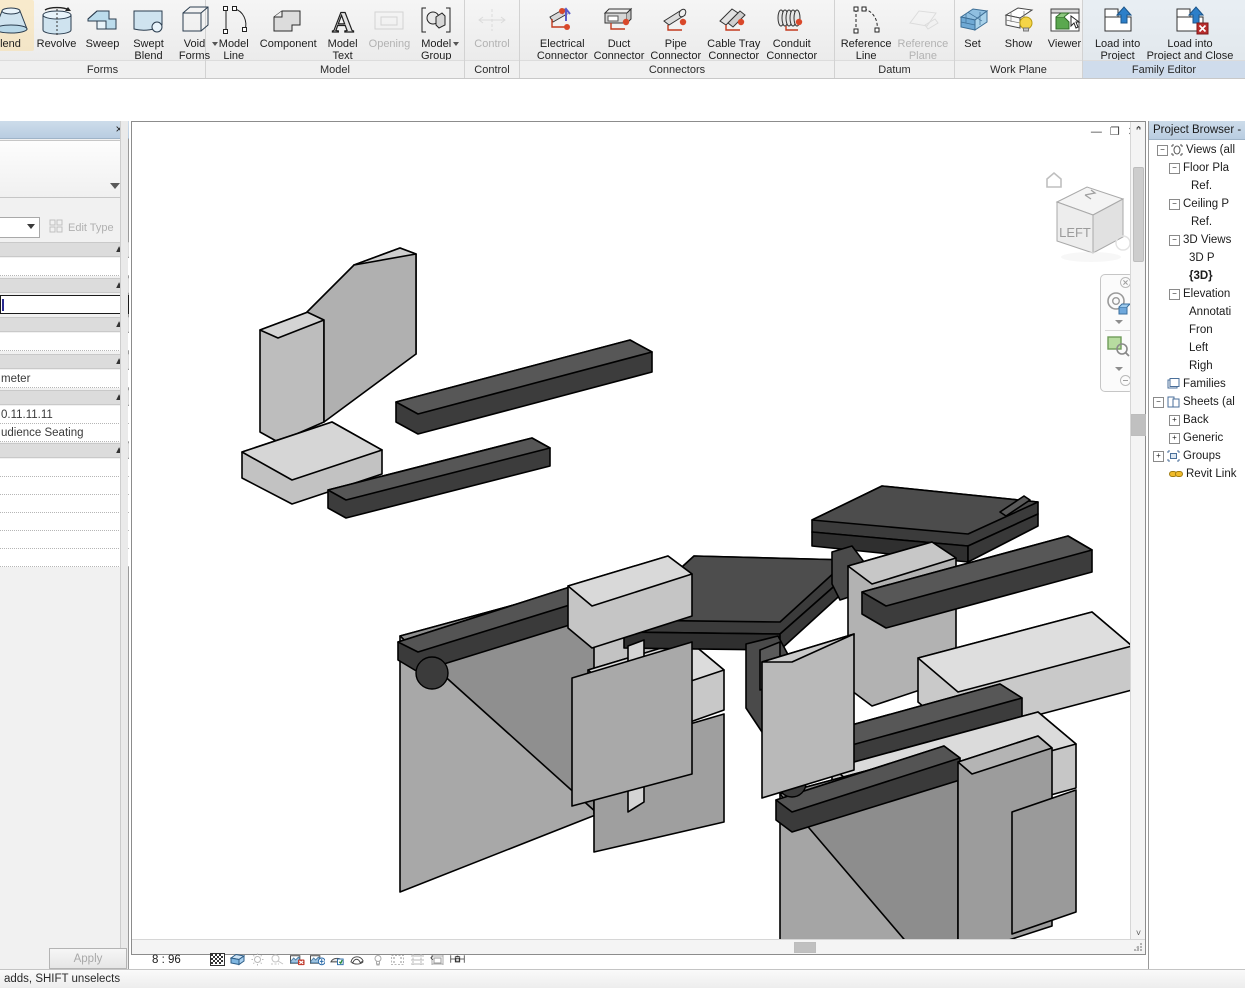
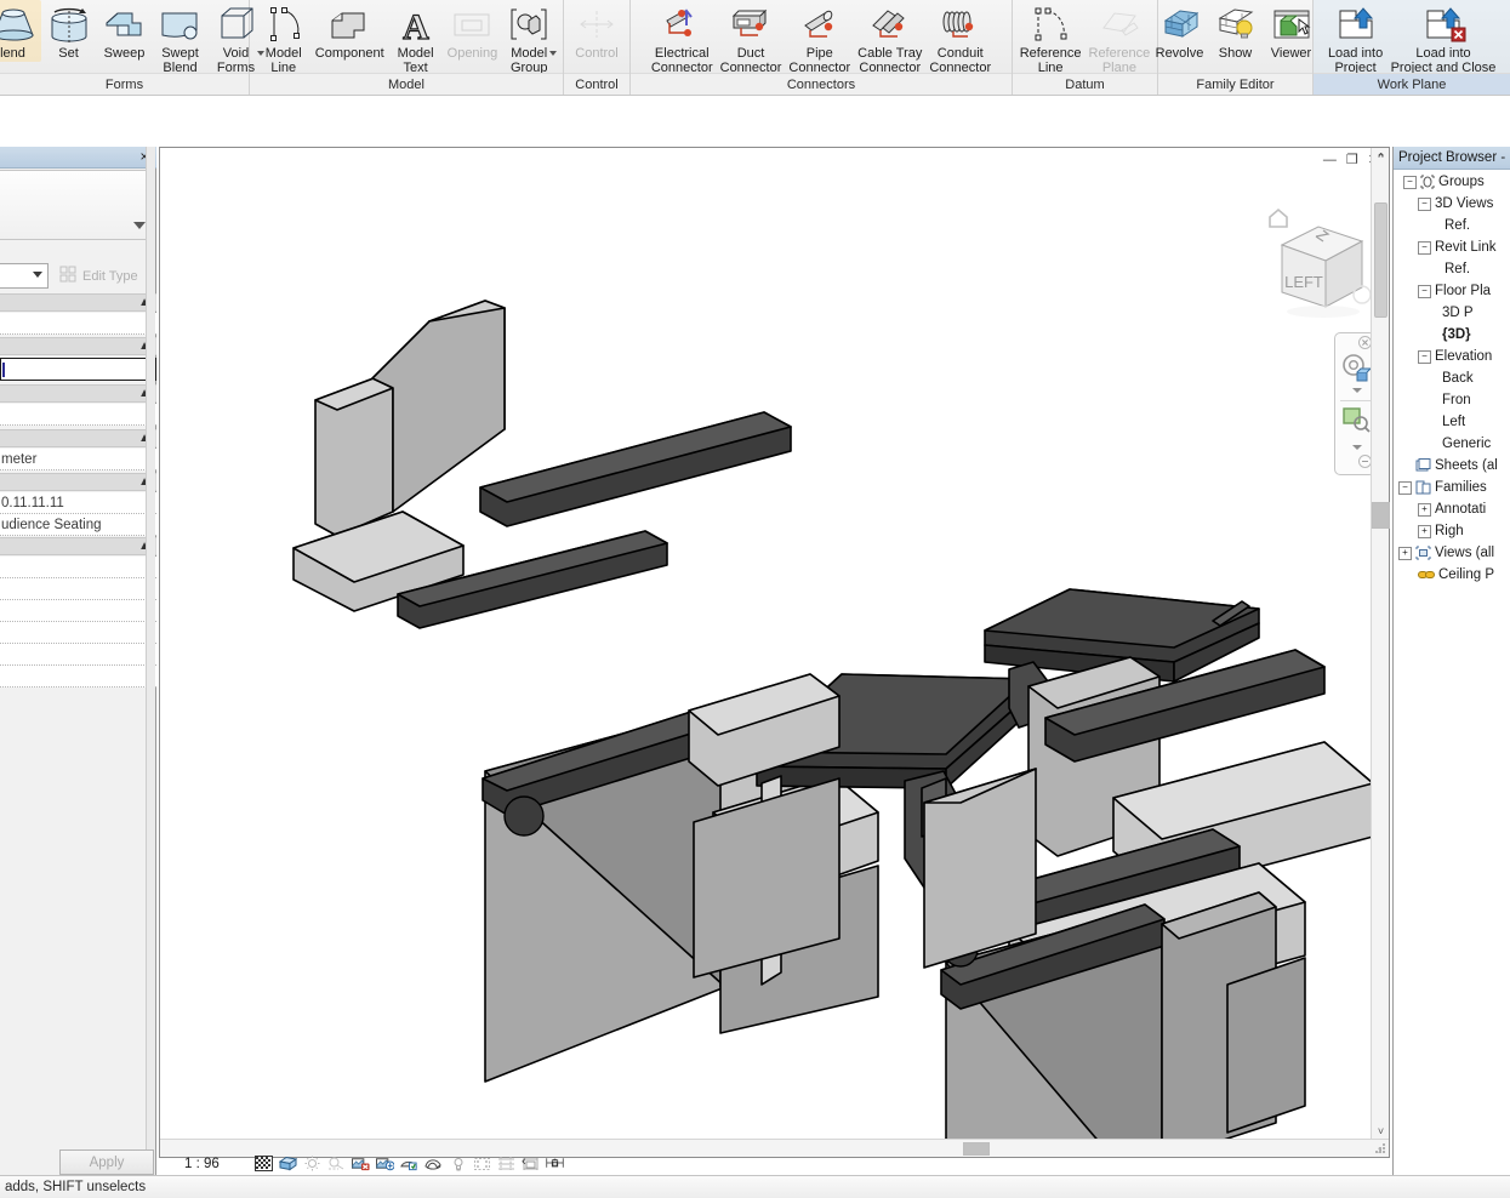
  lend
- Revolve
+ Set
  Sweep
  Swept
  Blend
  Void
  Forms
  Forms
  Model
  Line
  Component
  A
  Model
  Text
  Opening
  Model
  Group
  Model
  Control
  Control
  Electrical
  Connector
  Duct
  Connector
  Pipe
  Connector
  Cable Tray
  Connector
  Conduit
  Connector
  Connectors
  Reference
  Line
  Reference
  Plane
  Datum
- Set
+ Revolve
  Show
  Viewer
- Work Plane
+ Family Editor
  Load into
  Project
  Load into
  Project and Close
- Family Editor
+ Work Plane
  ×
  Edit Type
  meter
  0.11.11.11
  udience Seating
  Apply
  —
  ❐
  LEFT
  ^
  ˅
  ⌃
  Project Browser -
  −
- Views (all
+ Groups
  −
- Floor Pla
+ 3D Views
  Ref.
  −
- Ceiling P
+ Revit Link
  Ref.
  −
- 3D Views
+ Floor Pla
  3D P
  {3D}
  −
  Elevation
- Annotati
+ Back
  Fron
  Left
- Righ
+ Generic
- Families
+ Sheets (al
  −
- Sheets (al
+ Families
  +
- Back
+ Annotati
  +
- Generic
+ Righ
  +
- Groups
+ Views (all
- Revit Link
+ Ceiling P
- 8 : 96
+ 1 : 96
  ‹
  adds, SHIFT unselects
